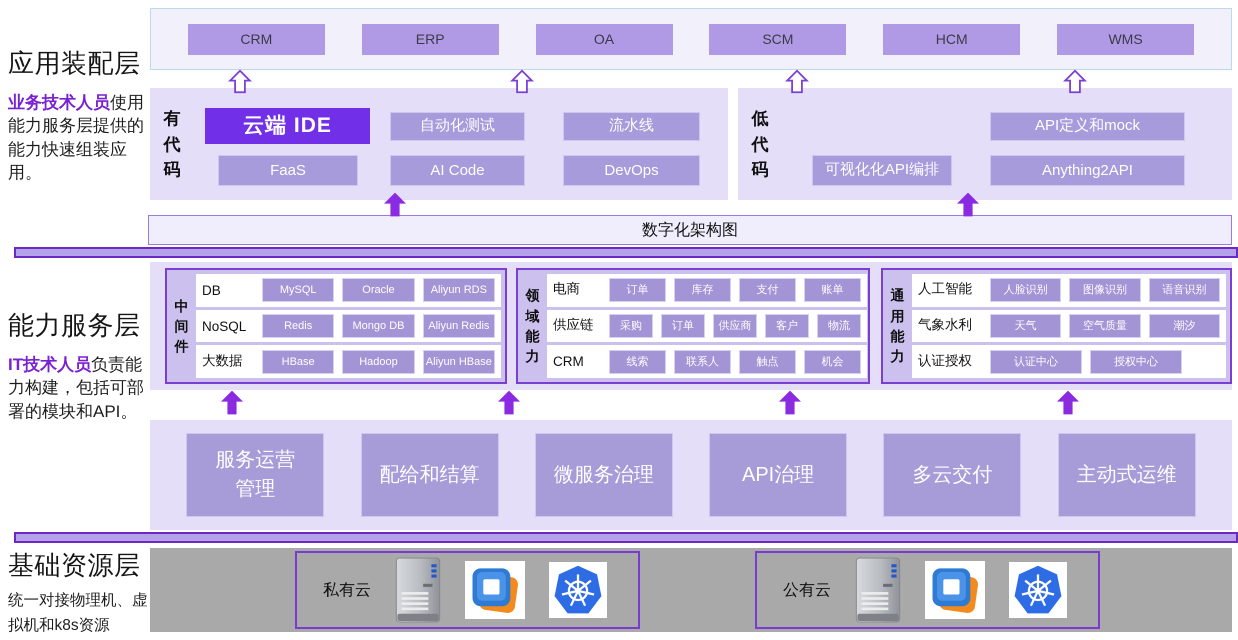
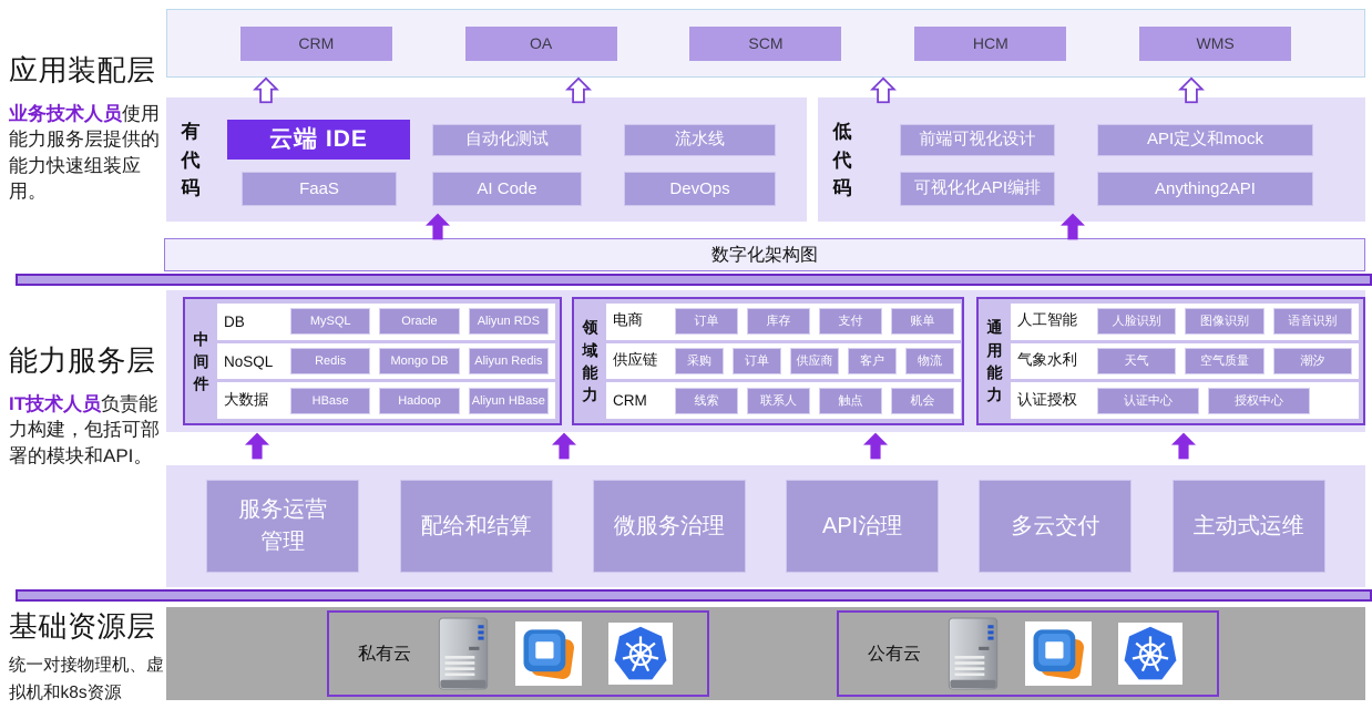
  应用装配层
  业务技术人员使用能力服务层提供的能力快速组装应用。
  能力服务层
  IT技术人员负责能力构建，包括可部署的模块和API。
  基础资源层
  统一对接物理机、虚拟机和k8s资源
  CRM
- ERP
  OA
  SCM
  HCM
  WMS
  有代码
  云端 IDE
  自动化测试
  流水线
  FaaS
  AI Code
  DevOps
  低代码
+ 前端可视化设计
  API定义和mock
  可视化化API编排
  Anything2API
  数字化架构图
  中间件
  DB
  MySQL
  Oracle
  Aliyun RDS
  NoSQL
  Redis
  Mongo DB
  Aliyun Redis
  大数据
  HBase
  Hadoop
  Aliyun HBase
  领域能力
  电商
  订单
  库存
  支付
  账单
  供应链
  采购
  订单
  供应商
  客户
  物流
  CRM
  线索
  联系人
  触点
  机会
  通用能力
  人工智能
  人脸识别
  图像识别
  语音识别
  气象水利
  天气
  空气质量
  潮汐
  认证授权
  认证中心
  授权中心
  服务运营管理
  配给和结算
  微服务治理
  API治理
  多云交付
  主动式运维
  私有云
  公有云
